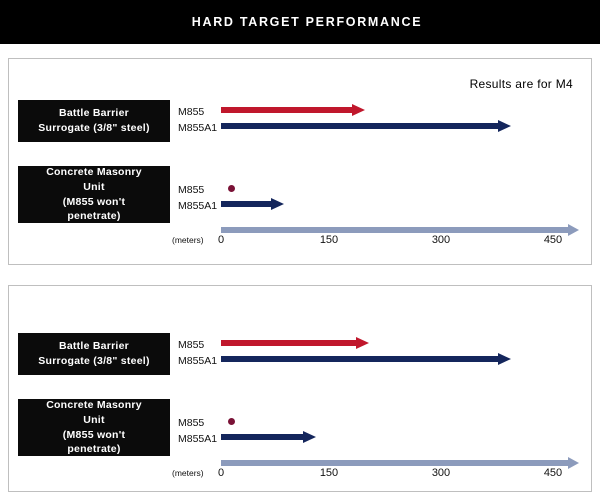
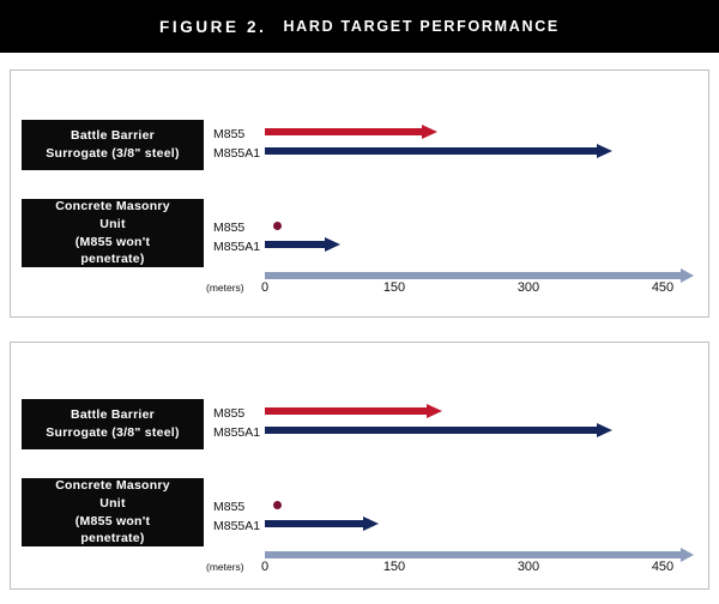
+ FIGURE 2.
  HARD TARGET PERFORMANCE
- Results are for M4
  Battle Barrier
  Surrogate (3/8" steel)
  M855
  M855A1
  Concrete Masonry
  Unit
  (M855 won't
  penetrate)
  M855
  M855A1
  (meters)
  0
  150
  300
  450
  Battle Barrier
  Surrogate (3/8" steel)
  M855
  M855A1
  Concrete Masonry
  Unit
  (M855 won't
  penetrate)
  M855
  M855A1
  (meters)
  0
  150
  300
  450
